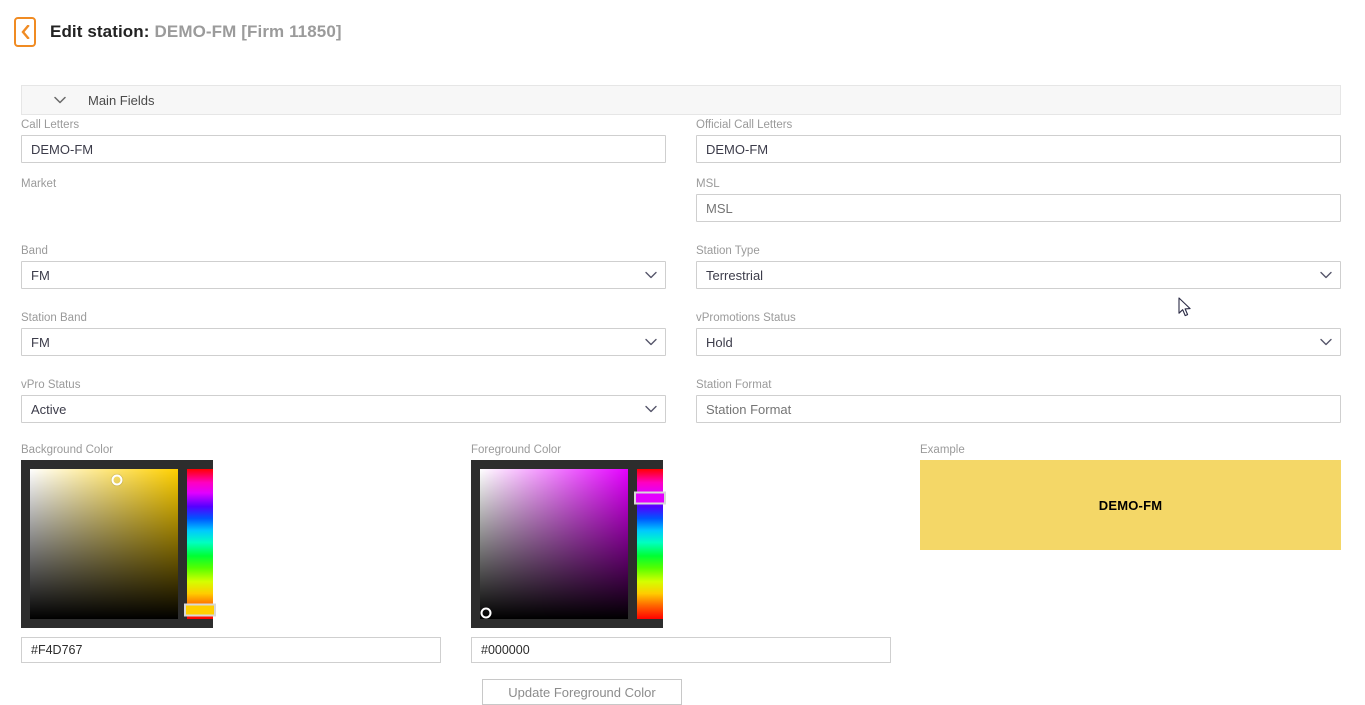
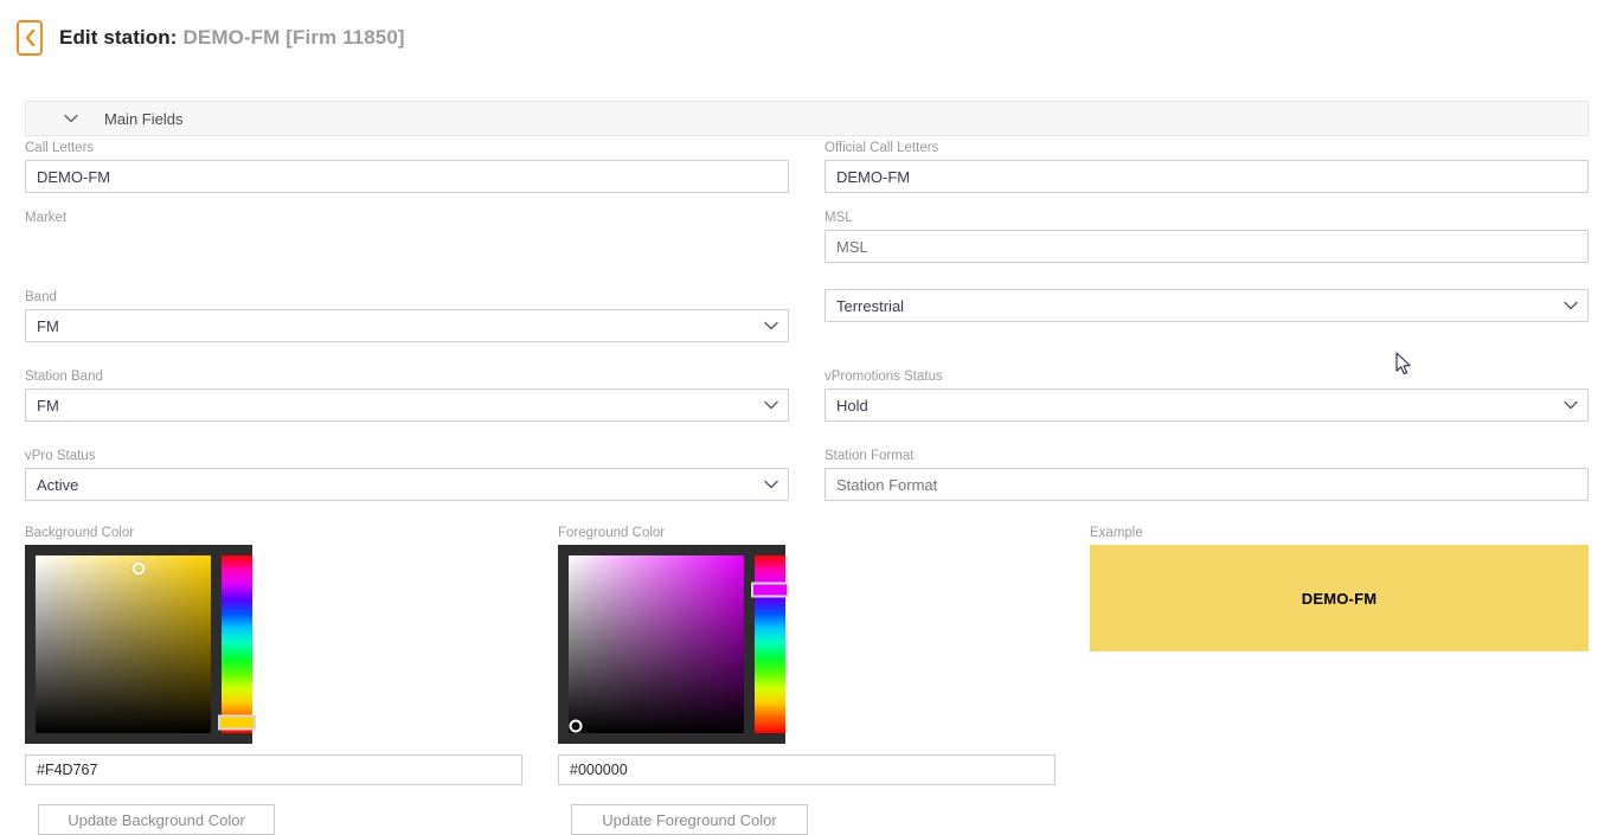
  Edit station: DEMO-FM [Firm 11850]
  Main Fields
  Call Letters
  DEMO-FM
  Official Call Letters
  DEMO-FM
  Market
  MSL
  MSL
  Band
  FM
- Station Type
  Terrestrial
  Station Band
  FM
  vPromotions Status
  Hold
  vPro Status
  Active
  Station Format
  Station Format
  Background Color
  #F4D767
+ Update Background Color
  Foreground Color
  #000000
  Update Foreground Color
  Example
  DEMO-FM
